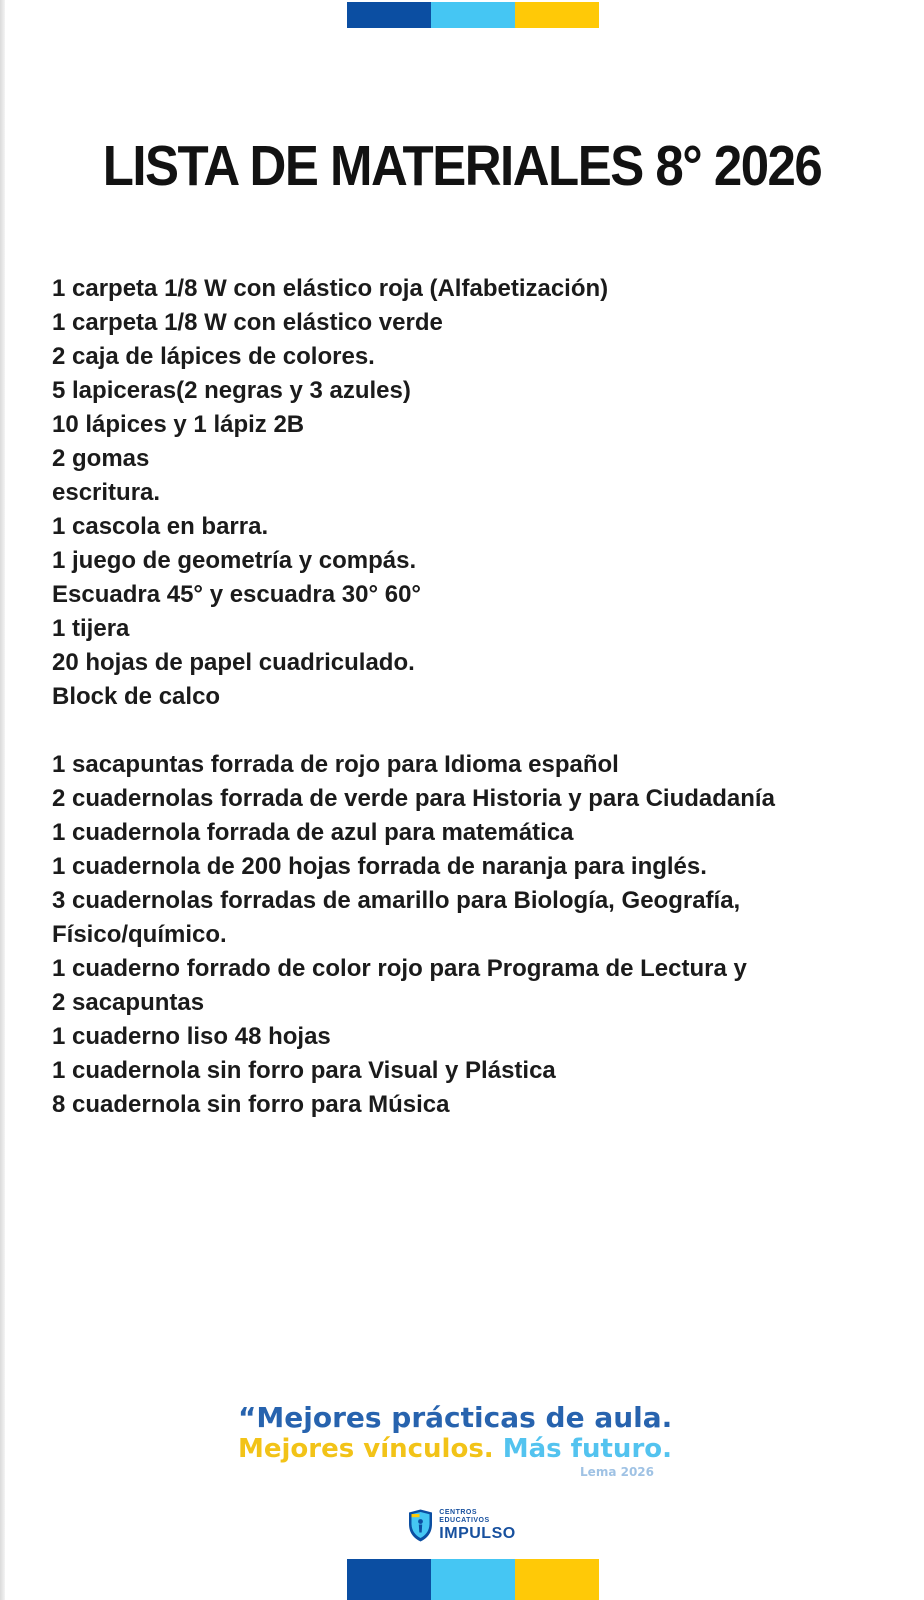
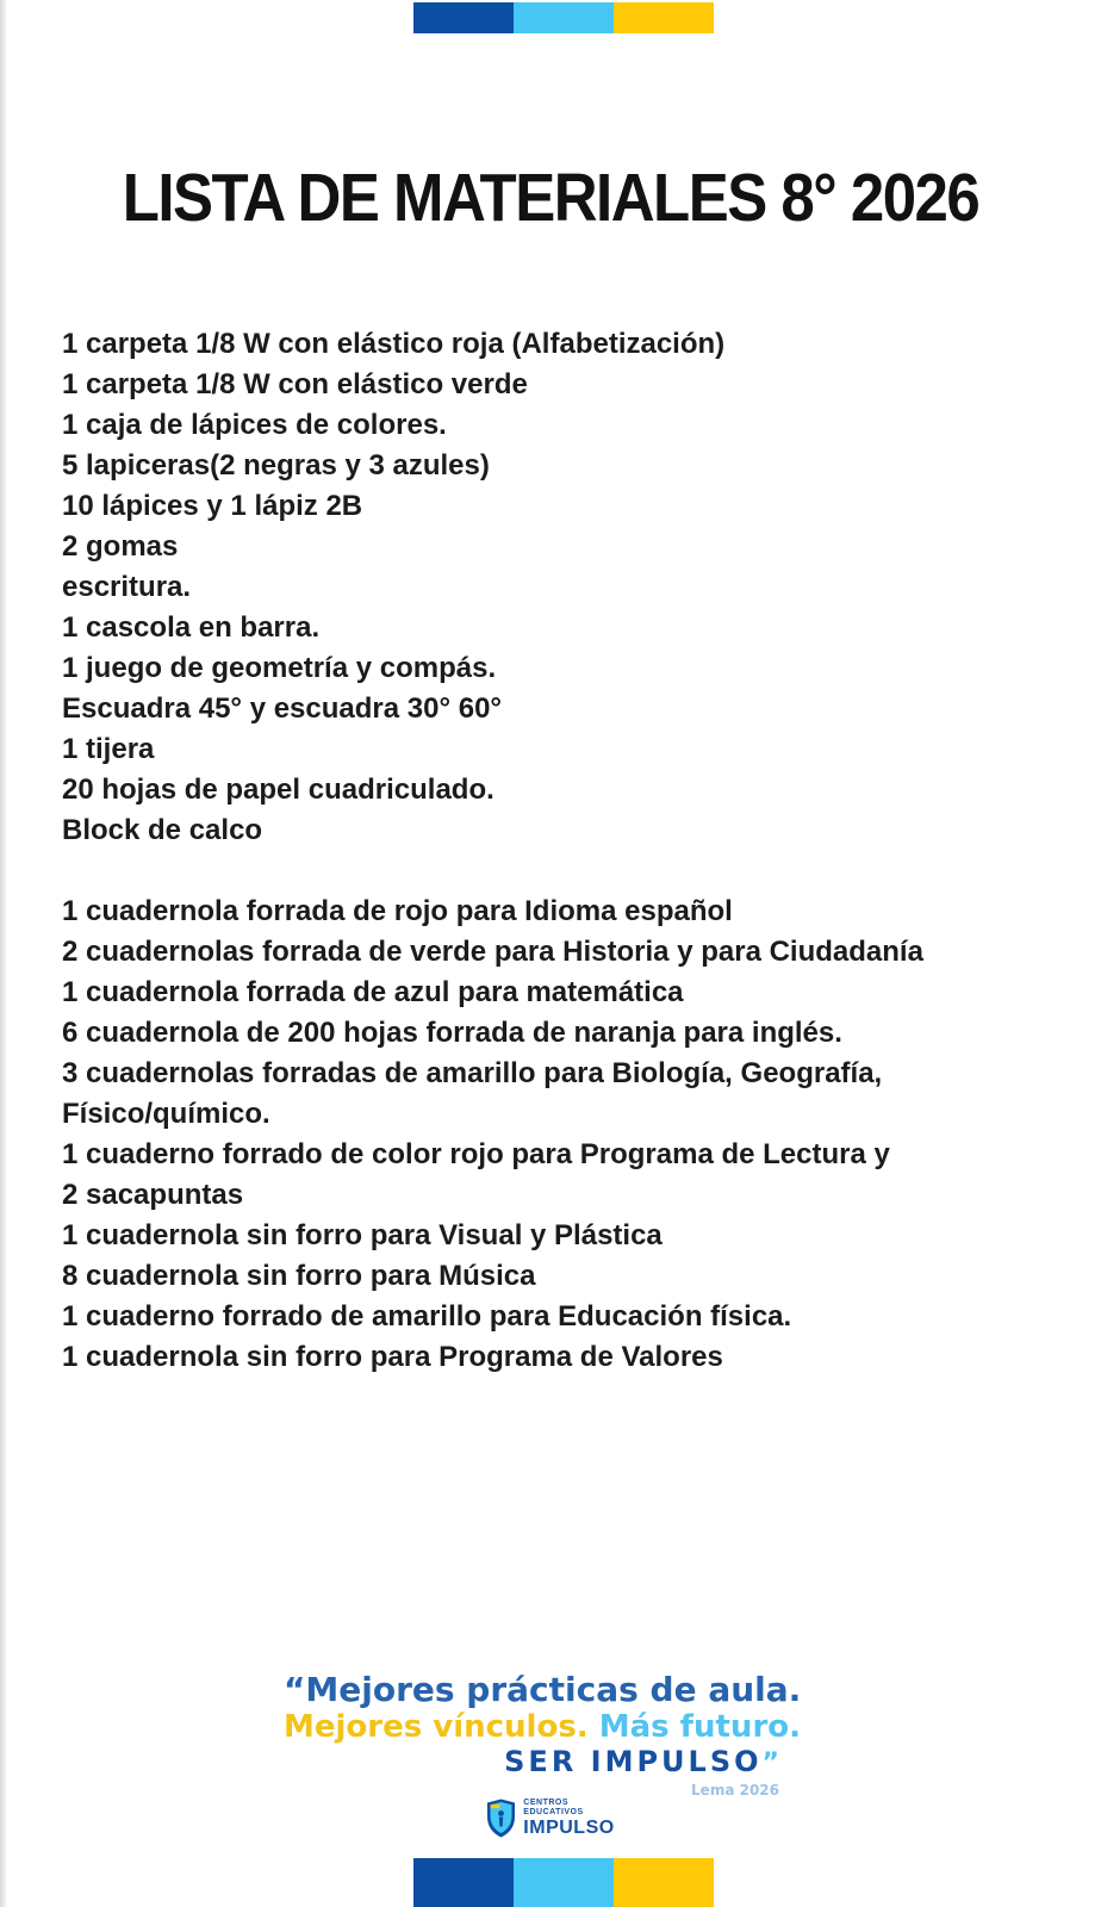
  LISTA DE MATERIALES 8° 2026
  1 carpeta 1/8 W con elástico roja (Alfabetización)
  1 carpeta 1/8 W con elástico verde
- 2 caja de lápices de colores.
+ 1 caja de lápices de colores.
  5 lapiceras(2 negras y 3 azules)
  10 lápices y 1 lápiz 2B
  2 gomas
  escritura.
  1 cascola en barra.
  1 juego de geometría y compás.
  Escuadra 45° y escuadra 30° 60°
  1 tijera
  20 hojas de papel cuadriculado.
  Block de calco
- 1 sacapuntas forrada de rojo para Idioma español
+ 1 cuadernola forrada de rojo para Idioma español
  2 cuadernolas forrada de verde para Historia y para Ciudadanía
  1 cuadernola forrada de azul para matemática
- 1 cuadernola de 200 hojas forrada de naranja para inglés.
+ 6 cuadernola de 200 hojas forrada de naranja para inglés.
  3 cuadernolas forradas de amarillo para Biología, Geografía,
  Físico/químico.
  1 cuaderno forrado de color rojo para Programa de Lectura y
  2 sacapuntas
- 1 cuaderno liso 48 hojas
  1 cuadernola sin forro para Visual y Plástica
  8 cuadernola sin forro para Música
+ 1 cuaderno forrado de amarillo para Educación física.
+ 1 cuadernola sin forro para Programa de Valores
  “Mejores prácticas de aula.
  Mejores vínculos. Más futuro.
+ SER IMPULSO”
  Lema 2026
  IMPULSO
